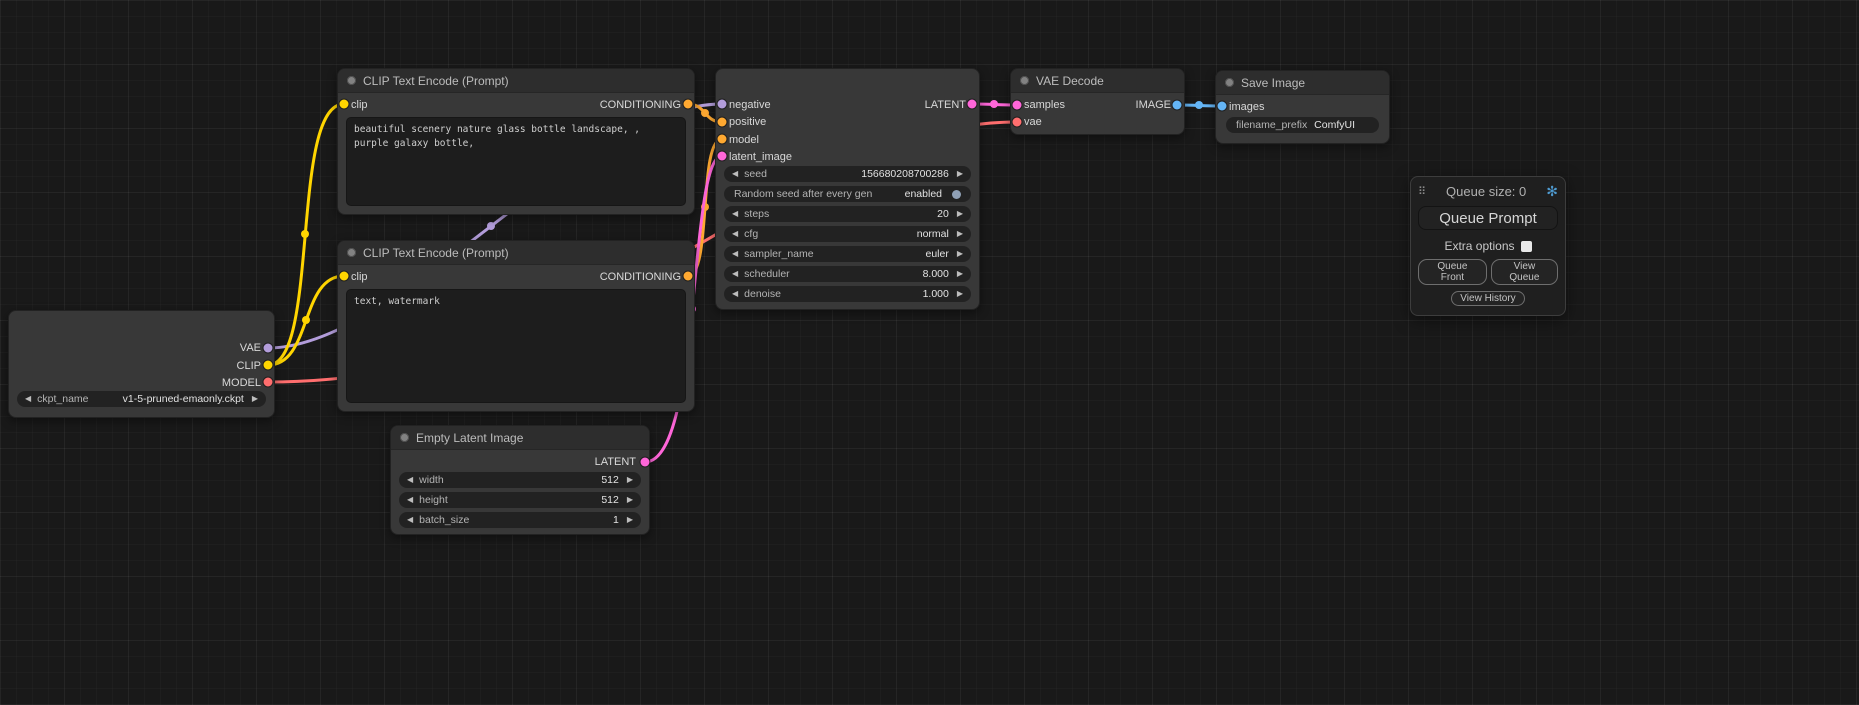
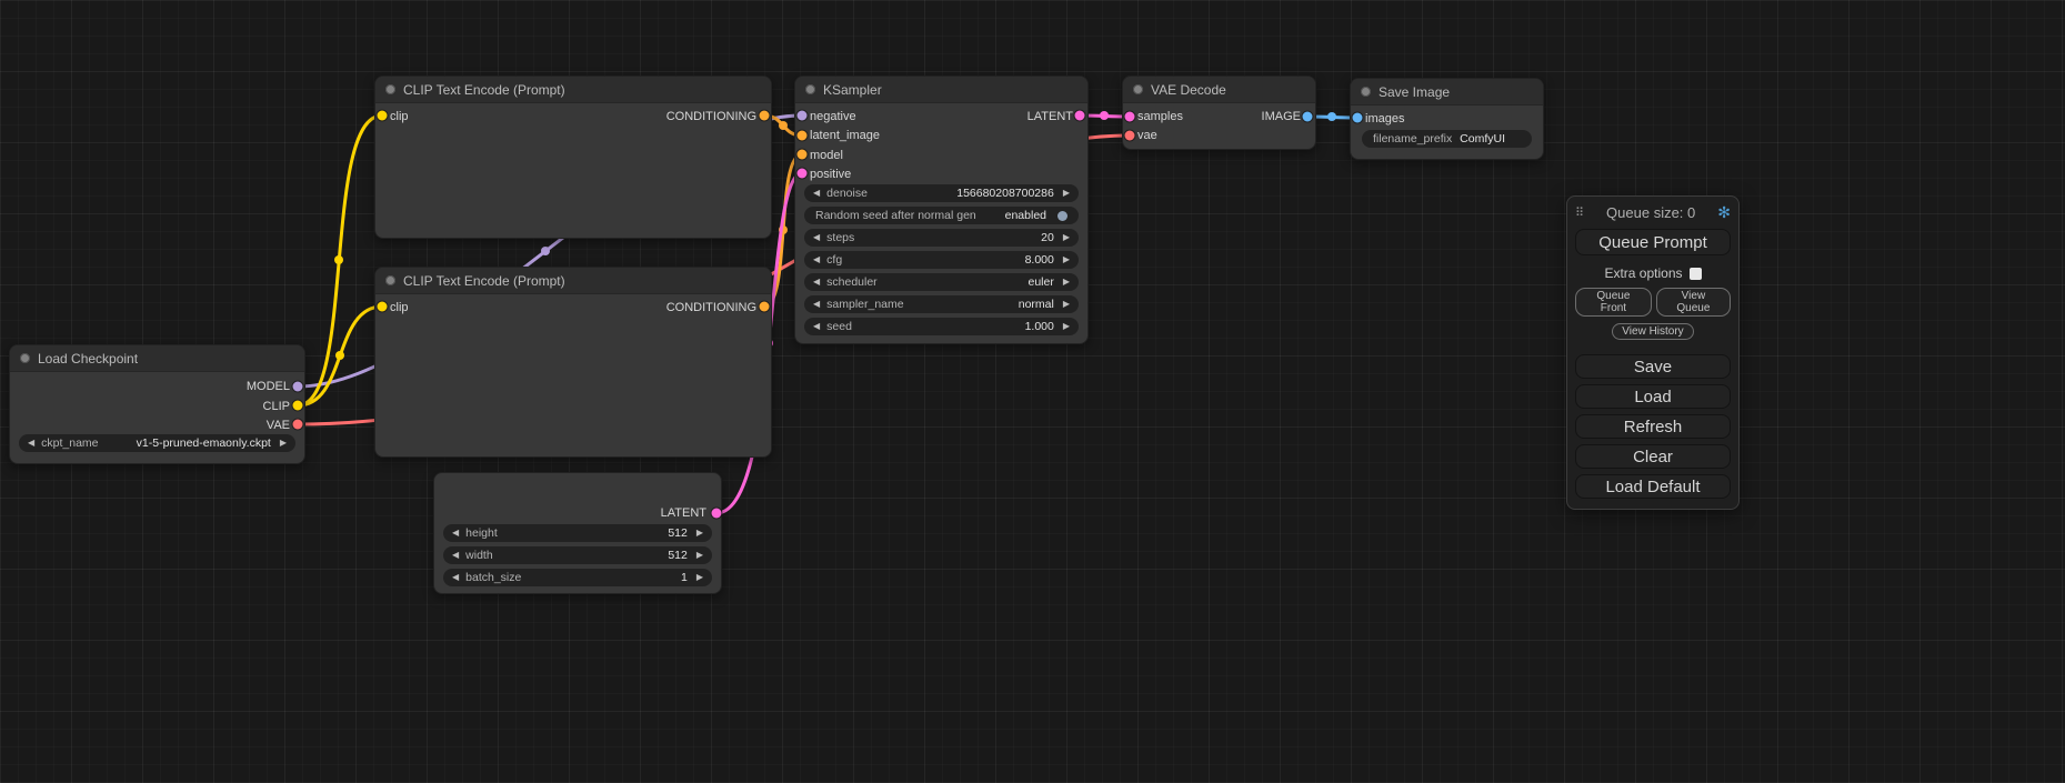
+ Load Checkpoint
- VAE
+ MODEL
  CLIP
- MODEL
+ VAE
  ◀
  ckpt_name
  v1-5-pruned-emaonly.ckpt
  ▶
  CLIP Text Encode (Prompt)
  clip
  CONDITIONING
- beautiful scenery nature glass bottle landscape, , purple galaxy bottle,
  CLIP Text Encode (Prompt)
  clip
  CONDITIONING
- text, watermark
- Empty Latent Image
  LATENT
  ◀
- width
+ height
  512
  ▶
  ◀
- height
+ width
  512
  ▶
  ◀
  batch_size
  1
  ▶
+ KSampler
  negative
- positive
+ latent_image
  model
- latent_image
+ positive
  LATENT
  ◀
- seed
+ denoise
  156680208700286
  ▶
- Random seed after every gen
+ Random seed after normal gen
  enabled
  ◀
  steps
  20
  ▶
  ◀
  cfg
- normal
+ 8.000
  ▶
  ◀
- sampler_name
+ scheduler
  euler
  ▶
  ◀
- scheduler
+ sampler_name
- 8.000
+ normal
  ▶
  ◀
- denoise
+ seed
  1.000
  ▶
  VAE Decode
  samples
  IMAGE
  vae
  Save Image
  images
  filename_prefix
  ComfyUI
  ⠿
  Queue size: 0
  ✻
  Queue Prompt
  Extra options
  Queue Front
  View Queue
  View History
+ Save
+ Load
+ Refresh
+ Clear
+ Load Default
